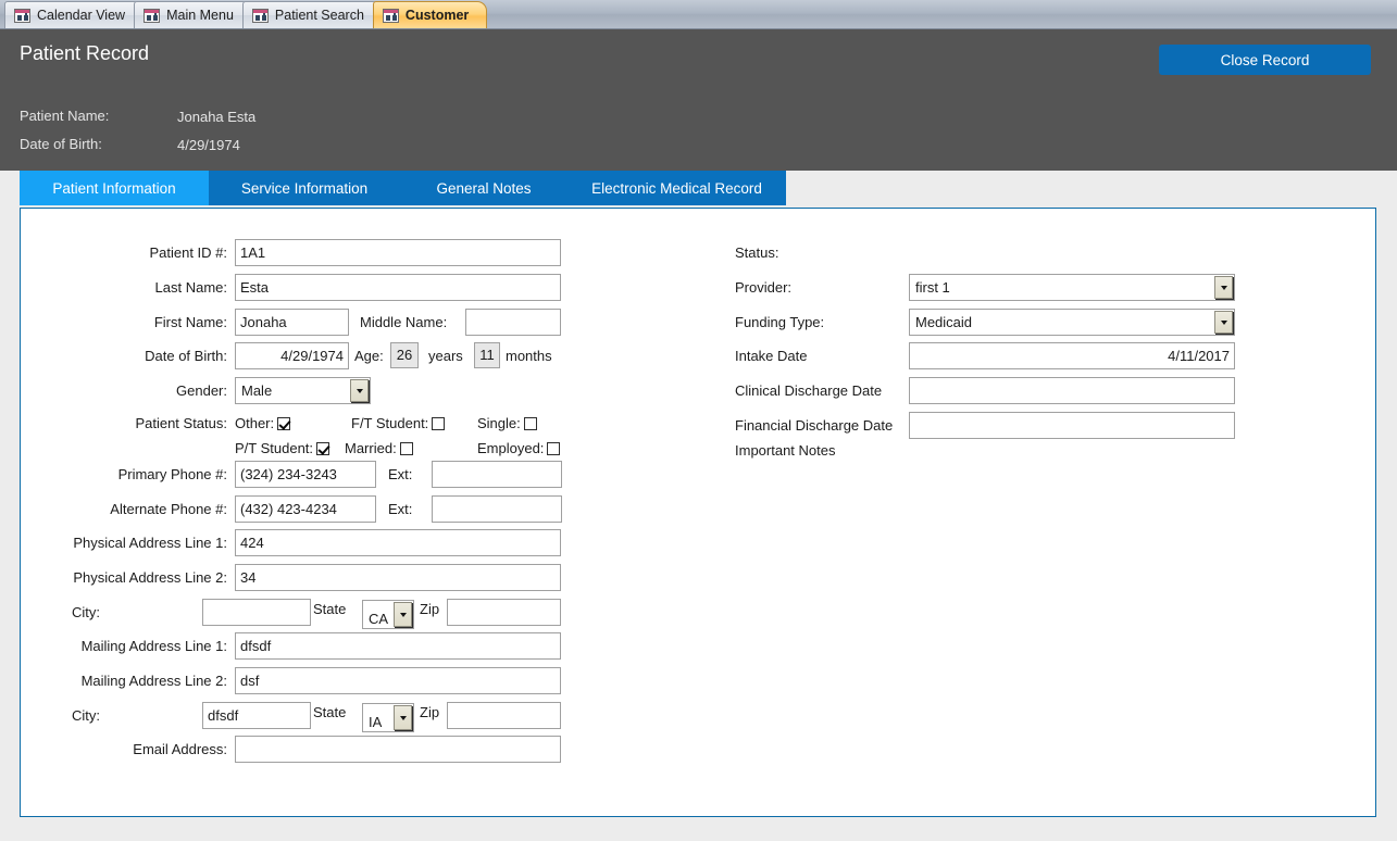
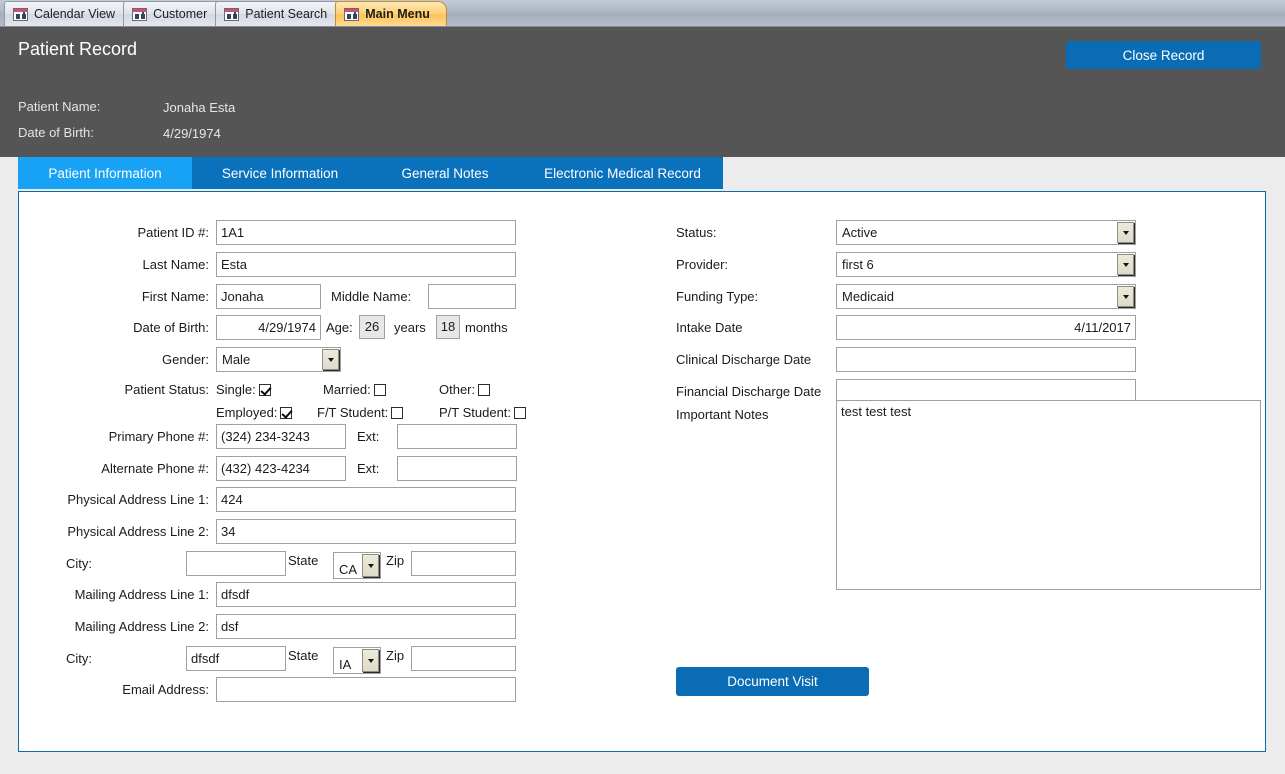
  Calendar View
- Main Menu
+ Customer
  Patient Search
- Customer
+ Main Menu
  Patient Record
  Patient Name:
  Jonaha Esta
  Date of Birth:
  4/29/1974
  Close Record
  Patient Information
  Service Information
  General Notes
  Electronic Medical Record
  Patient ID #:
  1A1
  Last Name:
  Esta
  First Name:
  Jonaha
  Middle Name:
  Date of Birth:
  4/29/1974
  Age:
  26
  years
- 11
+ 18
  months
  Gender:
  Male
  Patient Status:
- Other:
+ Single:
- F/T Student:
+ Married:
- Single:
+ Other:
- P/T Student:
+ Employed:
- Married:
+ F/T Student:
- Employed:
+ P/T Student:
  Primary Phone #:
  (324) 234-3243
  Ext:
  Alternate Phone #:
  (432) 423-4234
  Ext:
  Physical Address Line 1:
  424
  Physical Address Line 2:
  34
  City:
  State
  CA
  Zip
  Mailing Address Line 1:
  dfsdf
  Mailing Address Line 2:
  dsf
  City:
  dfsdf
  State
  IA
  Zip
  Email Address:
  Status:
+ Active
  Provider:
- first 1
+ first 6
  Funding Type:
  Medicaid
  Intake Date
  4/11/2017
  Clinical Discharge Date
  Financial Discharge Date
  Important Notes
+ test test test
+ Document Visit
